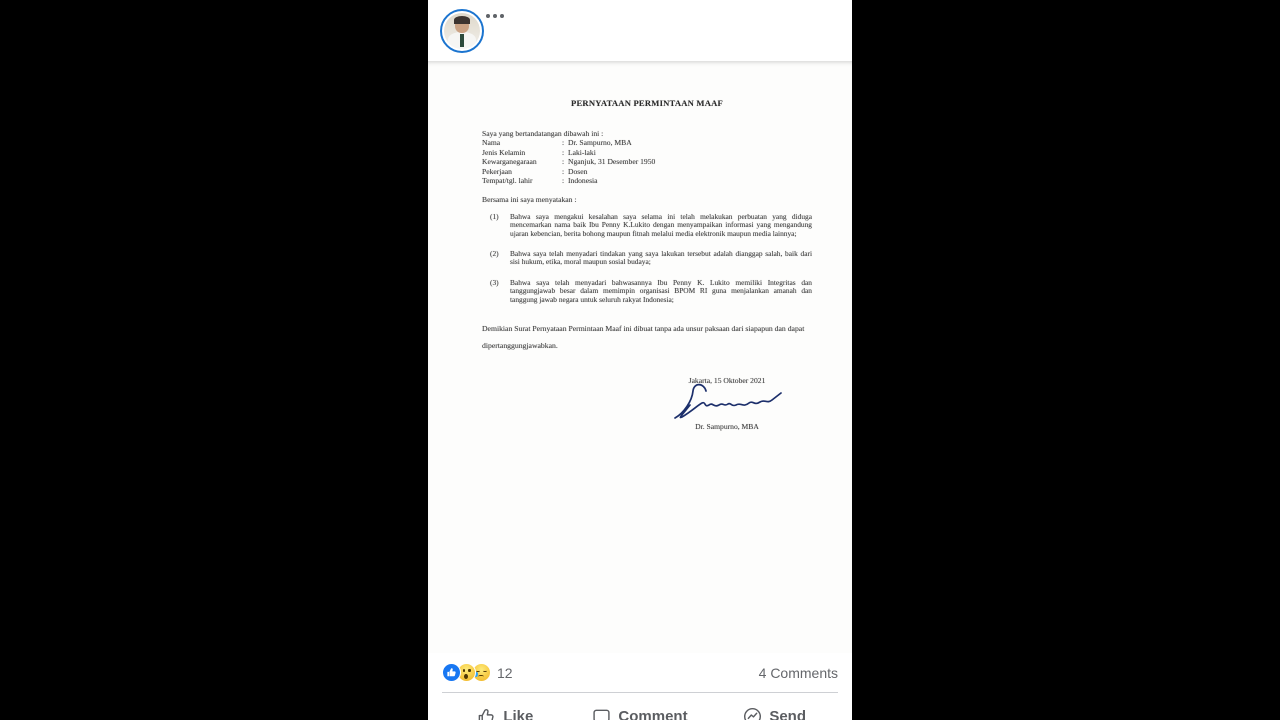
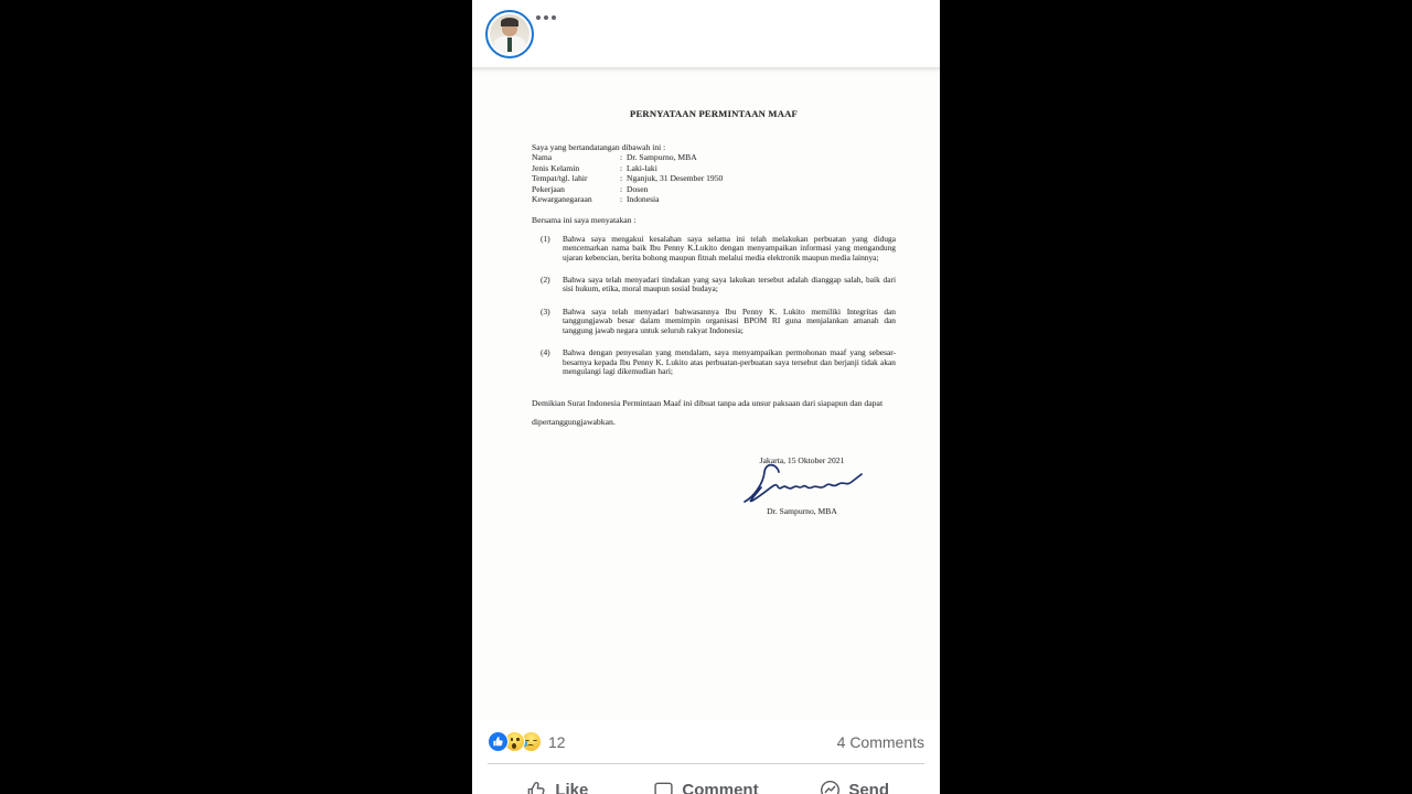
  PERNYATAAN PERMINTAAN MAAF
  Saya yang bertandatangan dibawah ini :
  Nama
  :
  Dr. Sampurno, MBA
  Jenis Kelamin
  :
  Laki-laki
- Kewarganegaraan
+ Tempat/tgl. lahir
  :
  Nganjuk, 31 Desember 1950
  Pekerjaan
  :
  Dosen
- Tempat/tgl. lahir
+ Kewarganegaraan
  :
  Indonesia
  Bersama ini saya menyatakan :
  (1)
  Bahwa saya mengakui kesalahan saya selama ini telah melakukan perbuatan yang diduga mencemarkan nama baik Ibu Penny K.Lukito dengan menyampaikan informasi yang mengandung ujaran kebencian, berita bohong maupun fitnah melalui media elektronik maupun media lainnya;
  (2)
  Bahwa saya telah menyadari tindakan yang saya lakukan tersebut adalah dianggap salah, baik dari sisi hukum, etika, moral maupun sosial budaya;
  (3)
  Bahwa saya telah menyadari bahwasannya Ibu Penny K. Lukito memiliki Integritas dan tanggungjawab besar dalam memimpin organisasi BPOM RI guna menjalankan amanah dan tanggung jawab negara untuk seluruh rakyat Indonesia;
+ (4)
+ Bahwa dengan penyesalan yang mendalam, saya menyampaikan permohonan maaf yang sebesar-besarnya kepada Ibu Penny K. Lukito atas perbuatan-perbuatan saya tersebut dan berjanji tidak akan mengulangi lagi dikemudian hari;
- Demikian Surat Pernyataan Permintaan Maaf ini dibuat tanpa ada unsur paksaan dari siapapun dan dapat dipertanggungjawabkan.
+ Demikian Surat Indonesia Permintaan Maaf ini dibuat tanpa ada unsur paksaan dari siapapun dan dapat dipertanggungjawabkan.
  Jakarta, 15 Oktober 2021
  Dr. Sampurno, MBA
  12
  4 Comments
  Like
  Comment
  Send
